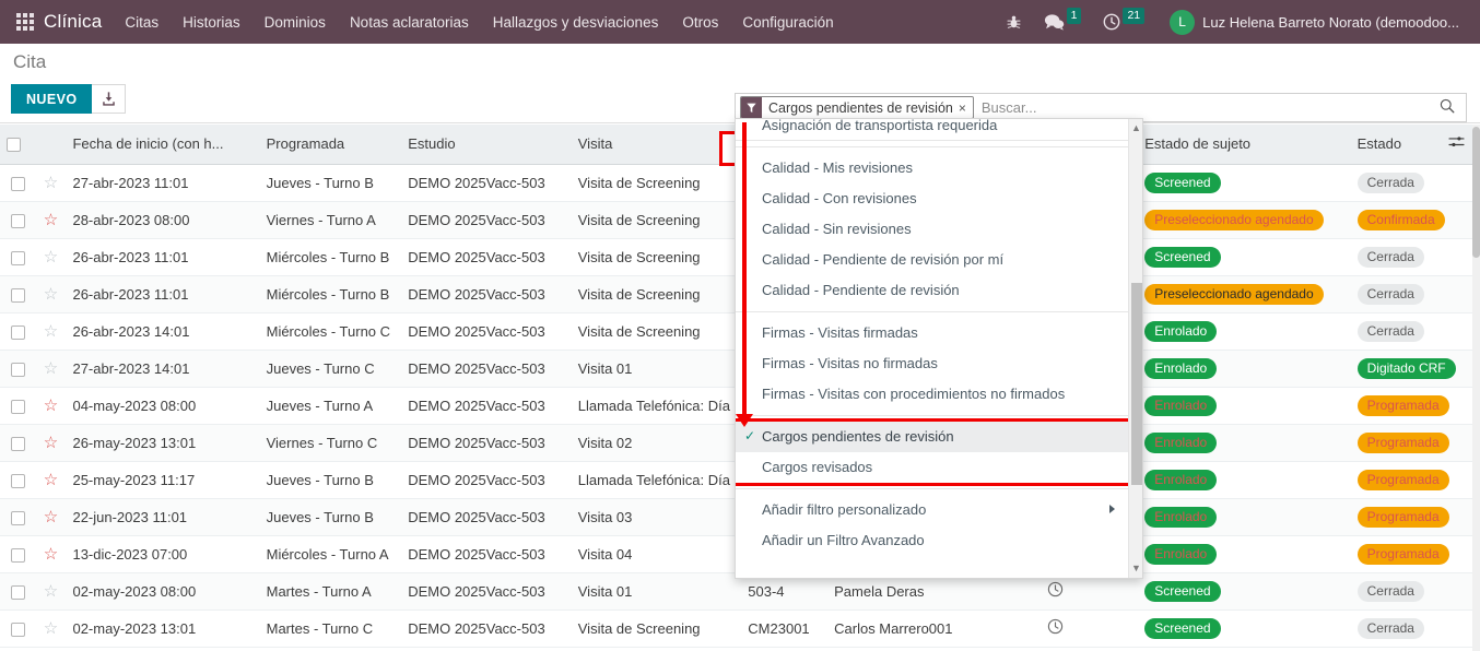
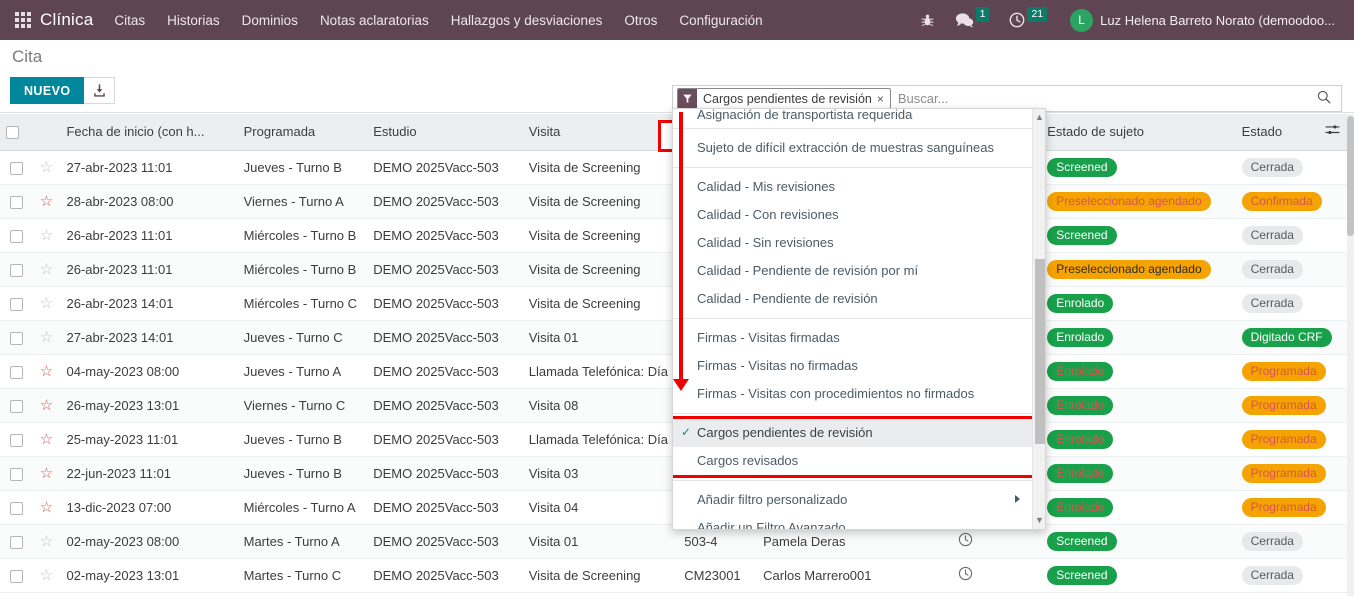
  Clínica
  Citas
  Historias
  Dominios
  Notas aclaratorias
  Hallazgos y desviaciones
  Otros
  Configuración
  1
  21
  L
  Luz Helena Barreto Norato (demoodoo...
  Cita
  NUEVO
  Cargos pendientes de revisión
  ×
  Buscar...
  		Fecha de inicio (con h...	Programada	Estudio	Visita				Estado de sujeto	Estado
  	☆	27-abr-2023 11:01	Jueves - Turno B	DEMO 2025Vacc-503	Visita de Screening				Screened	Cerrada
  	☆	28-abr-2023 08:00	Viernes - Turno A	DEMO 2025Vacc-503	Visita de Screening				Preseleccionado agendado	Confirmada
  	☆	26-abr-2023 11:01	Miércoles - Turno B	DEMO 2025Vacc-503	Visita de Screening				Screened	Cerrada
  	☆	26-abr-2023 11:01	Miércoles - Turno B	DEMO 2025Vacc-503	Visita de Screening				Preseleccionado agendado	Cerrada
  	☆	26-abr-2023 14:01	Miércoles - Turno C	DEMO 2025Vacc-503	Visita de Screening				Enrolado	Cerrada
  	☆	27-abr-2023 14:01	Jueves - Turno C	DEMO 2025Vacc-503	Visita 01				Enrolado	Digitado CRF
  	☆	04-may-2023 08:00	Jueves - Turno A	DEMO 2025Vacc-503	Llamada Telefónica: Día				Enrolado	Programada
- 	☆	26-may-2023 13:01	Viernes - Turno C	DEMO 2025Vacc-503	Visita 02				Enrolado	Programada
+ 	☆	26-may-2023 13:01	Viernes - Turno C	DEMO 2025Vacc-503	Visita 08				Enrolado	Programada
- 	☆	25-may-2023 11:17	Jueves - Turno B	DEMO 2025Vacc-503	Llamada Telefónica: Día				Enrolado	Programada
+ 	☆	25-may-2023 11:01	Jueves - Turno B	DEMO 2025Vacc-503	Llamada Telefónica: Día				Enrolado	Programada
  	☆	22-jun-2023 11:01	Jueves - Turno B	DEMO 2025Vacc-503	Visita 03				Enrolado	Programada
  	☆	13-dic-2023 07:00	Miércoles - Turno A	DEMO 2025Vacc-503	Visita 04				Enrolado	Programada
  	☆	02-may-2023 08:00	Martes - Turno A	DEMO 2025Vacc-503	Visita 01	503-4	Pamela Deras		Screened	Cerrada
  	☆	02-may-2023 13:01	Martes - Turno C	DEMO 2025Vacc-503	Visita de Screening	CM23001	Carlos Marrero001		Screened	Cerrada
  Asignación de transportista requerida
+ Sujeto de difícil extracción de muestras sanguíneas
  Calidad - Mis revisiones
  Calidad - Con revisiones
  Calidad - Sin revisiones
  Calidad - Pendiente de revisión por mí
  Calidad - Pendiente de revisión
  Firmas - Visitas firmadas
  Firmas - Visitas no firmadas
  Firmas - Visitas con procedimientos no firmados
  ✓
  Cargos pendientes de revisión
  Cargos revisados
  Añadir filtro personalizado
  Añadir un Filtro Avanzado
  ▲
  ▼
